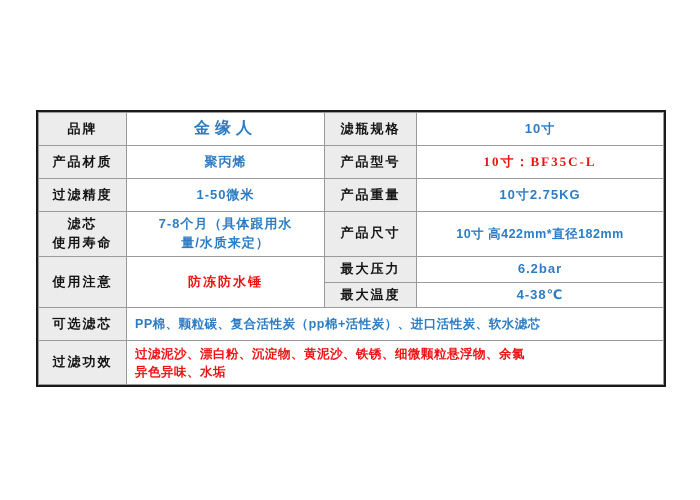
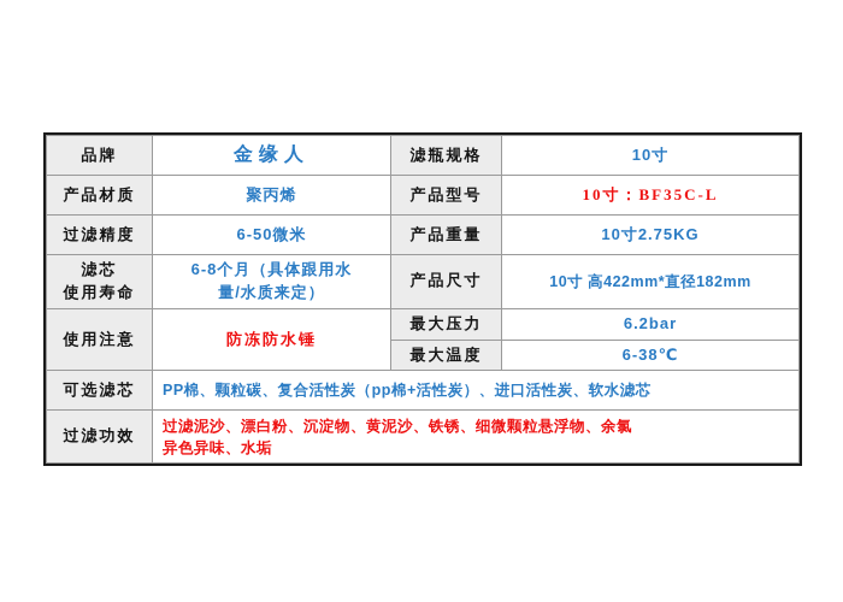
  品牌	金缘人	滤瓶规格	10寸
  产品材质	聚丙烯	产品型号	10寸：BF35C-L
- 过滤精度	1-50微米	产品重量	10寸2.75KG
+ 过滤精度	6-50微米	产品重量	10寸2.75KG
- 滤芯 使用寿命	7-8个月（具体跟用水 量/水质来定）	产品尺寸	10寸 高422mm*直径182mm
+ 滤芯 使用寿命	6-8个月（具体跟用水 量/水质来定）	产品尺寸	10寸 高422mm*直径182mm
  使用注意	防冻防水锤	最大压力	6.2bar
- 最大温度	4-38℃
+ 最大温度	6-38℃
  可选滤芯	PP棉、颗粒碳、复合活性炭（pp棉+活性炭）、进口活性炭、软水滤芯
  过滤功效	过滤泥沙、漂白粉、沉淀物、黄泥沙、铁锈、细微颗粒悬浮物、余氯 异色异味、水垢
